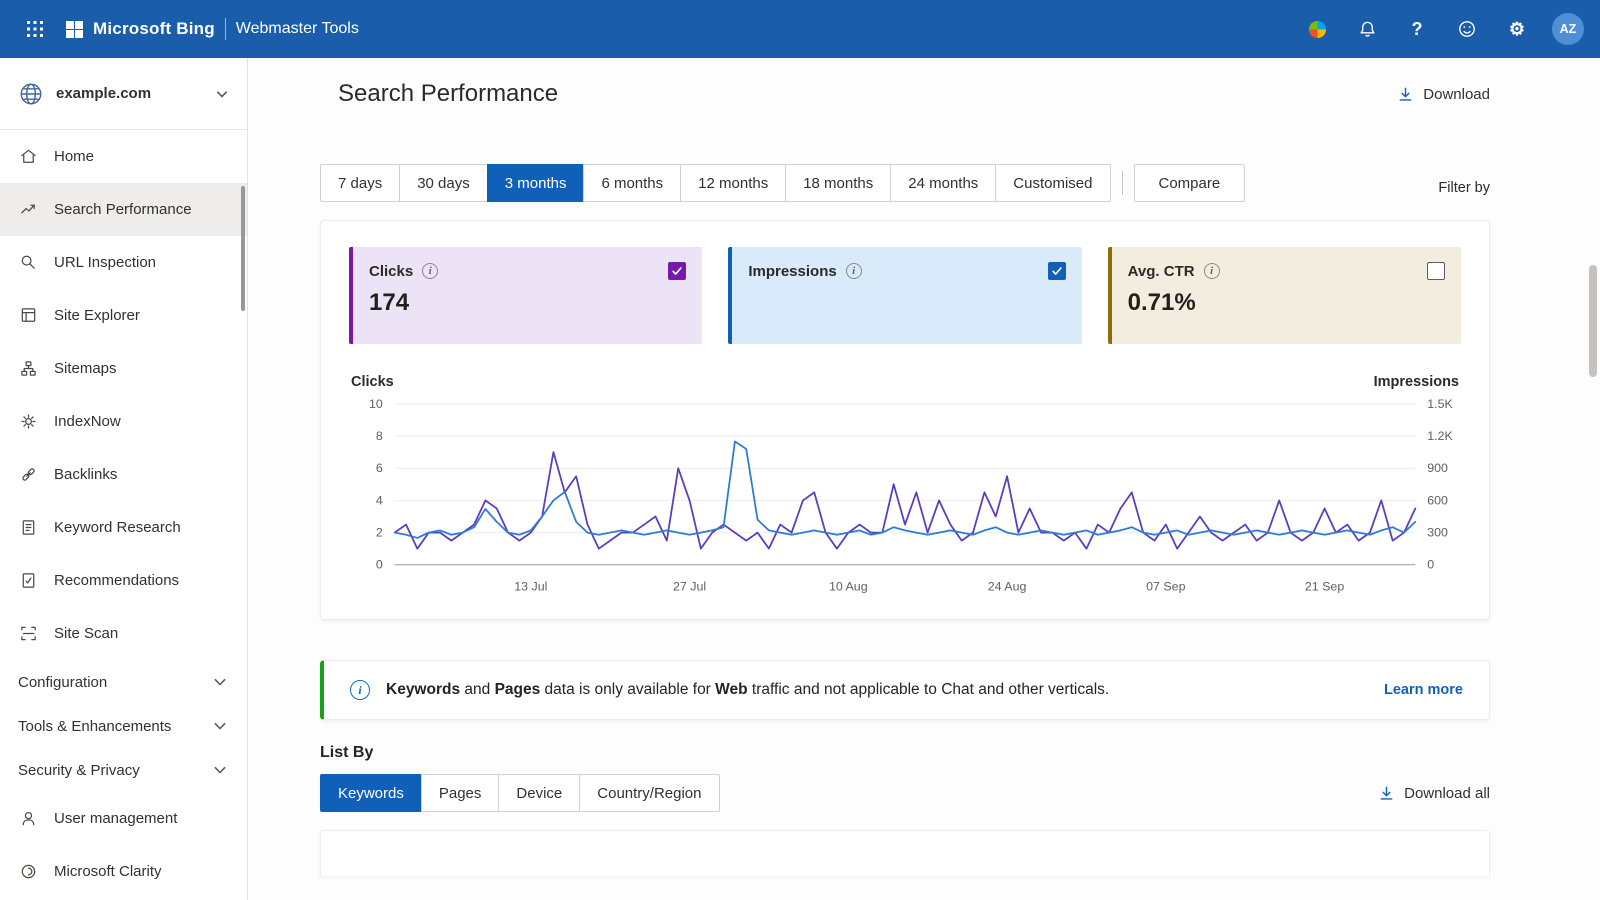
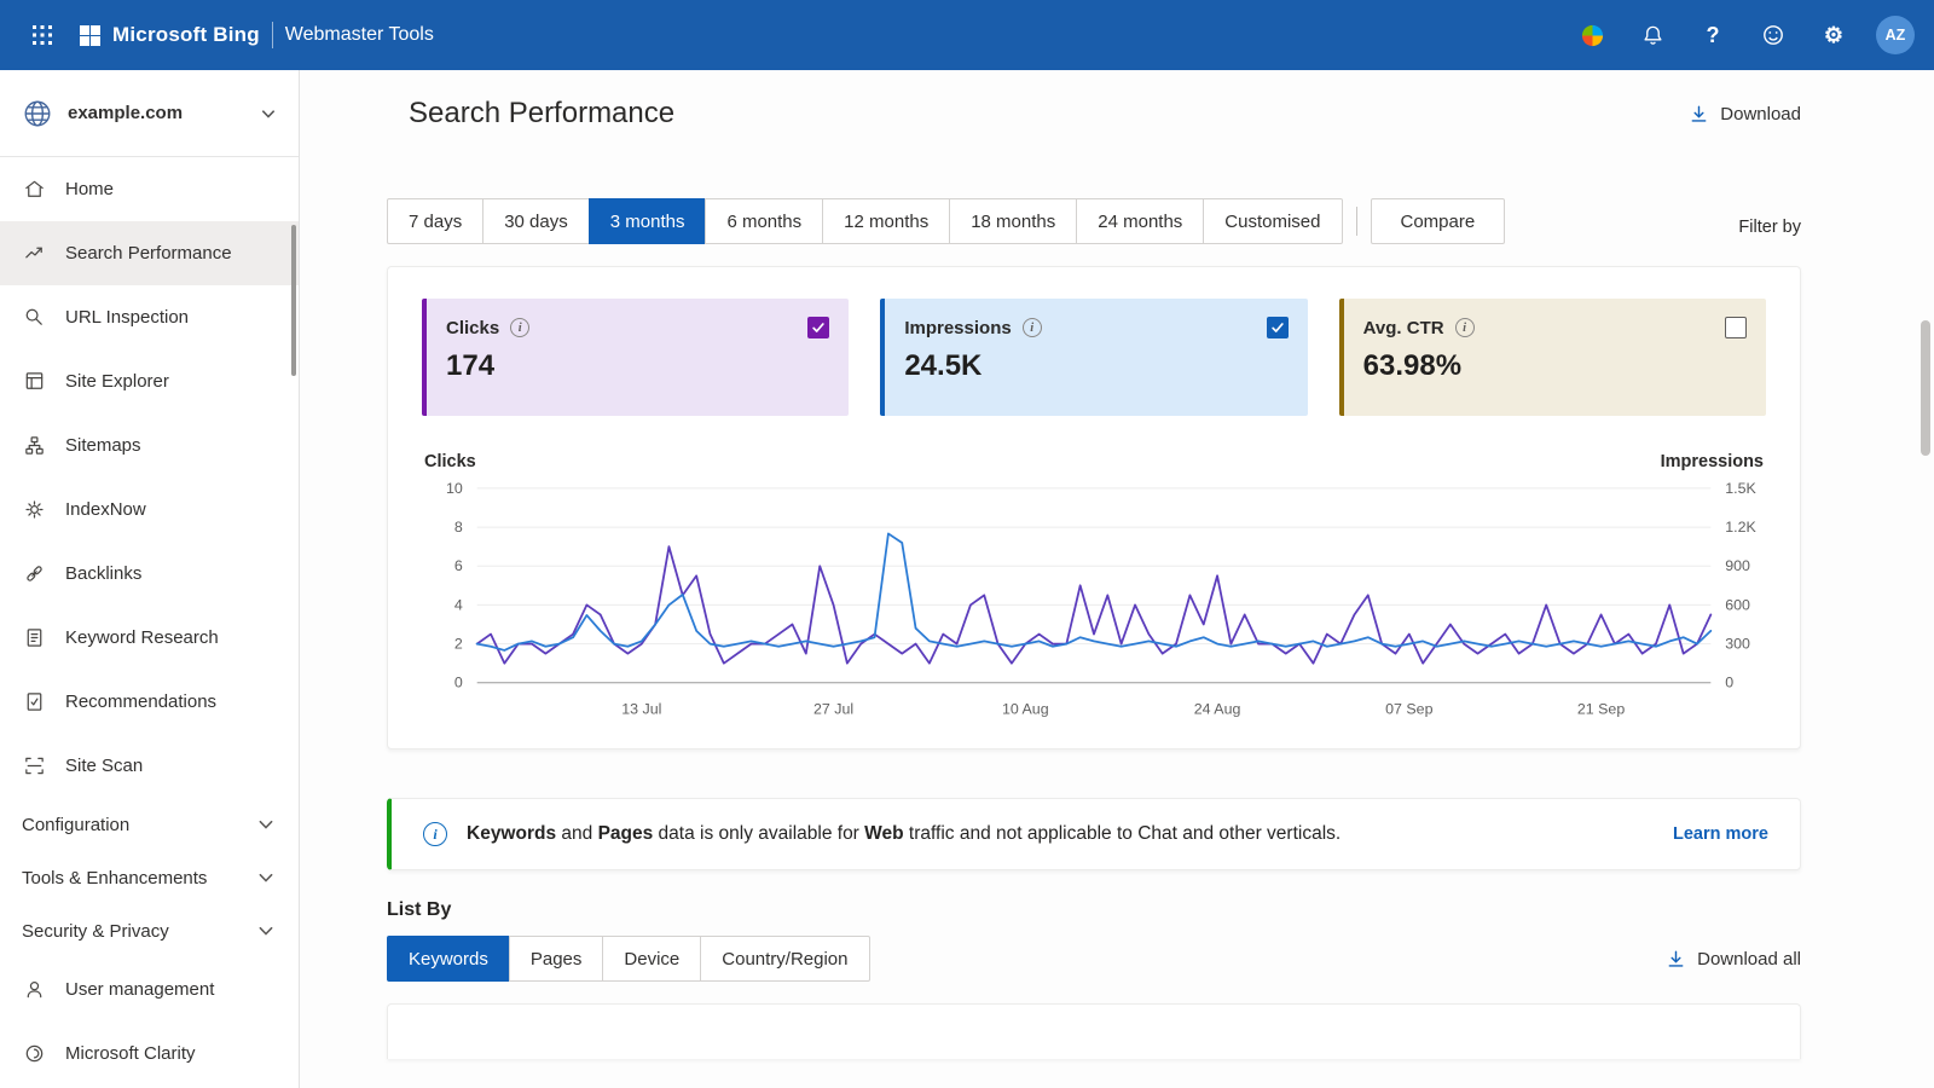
  Microsoft Bing
  Webmaster Tools
  ?
  ⚙
  AZ
  example.com
  Home
  Search Performance
  URL Inspection
  Site Explorer
  Sitemaps
  IndexNow
  Backlinks
  Keyword Research
  Recommendations
  Site Scan
  Configuration
  Tools & Enhancements
  Security & Privacy
  User management
  Microsoft Clarity
  Search Performance
  Download
  7 days
  30 days
  3 months
  6 months
  12 months
  18 months
  24 months
  Customised
  Compare
  Filter by
  Clicks
  i
  174
  Impressions
  i
+ 24.5K
  Avg. CTR
  i
- 0.71%
+ 63.98%
  Clicks
  Impressions
  0
  2
  4
  6
  8
  10
  0
  300
  600
  900
  1.2K
  1.5K
  13 Jul
  27 Jul
  10 Aug
  24 Aug
  07 Sep
  21 Sep
  i
  Keywords and Pages data is only available for Web traffic and not applicable to Chat and other verticals.
  Learn more
  List By
  Keywords
  Pages
  Device
  Country/Region
  Download all
